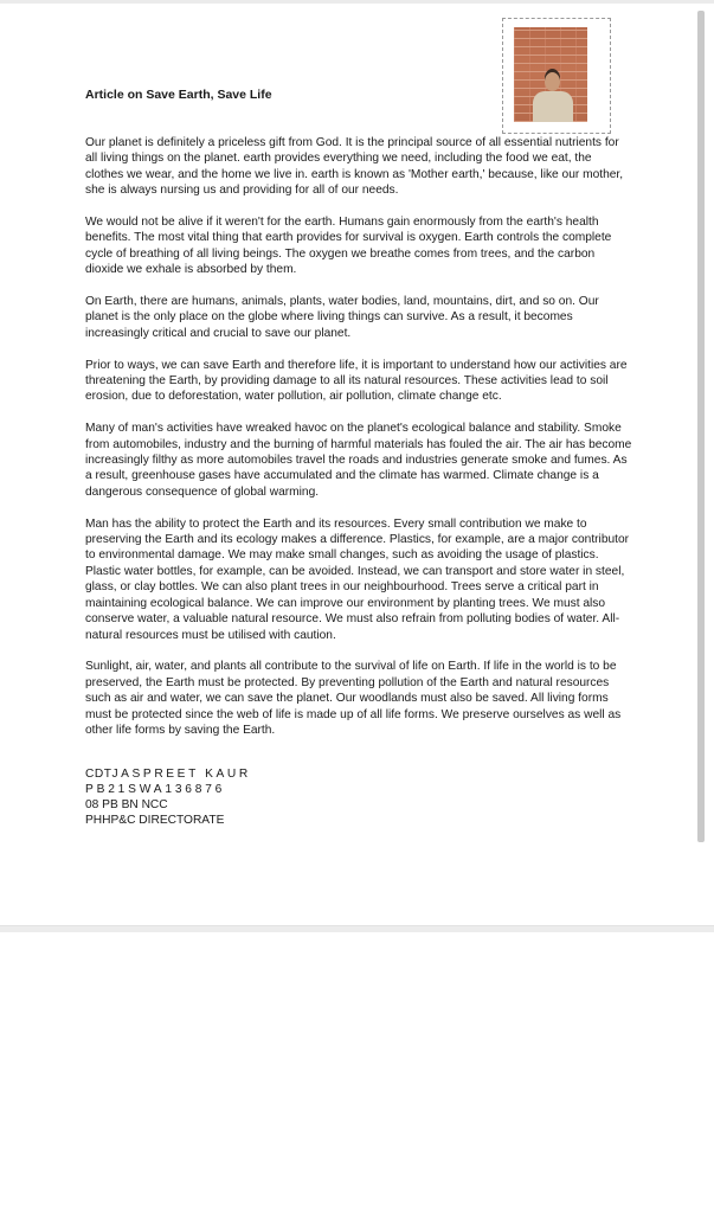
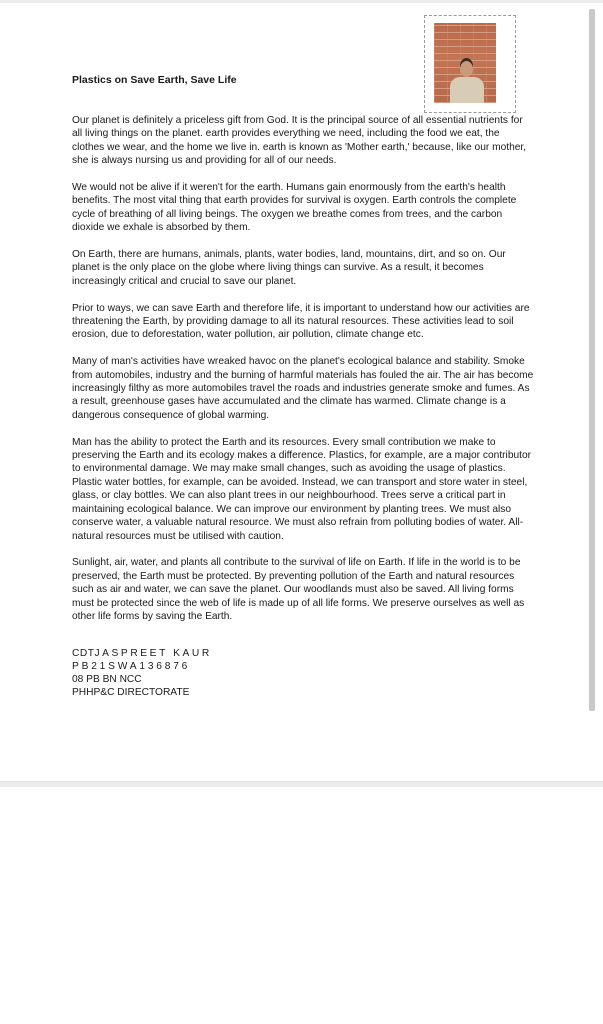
- Article on Save Earth, Save Life
+ Plastics on Save Earth, Save Life
  Our planet is definitely a priceless gift from God. It is the principal source of all essential nutrients for all living things on the planet. earth provides everything we need, including the food we eat, the clothes we wear, and the home we live in. earth is known as 'Mother earth,' because, like our mother, she is always nursing us and providing for all of our needs.
  We would not be alive if it weren't for the earth. Humans gain enormously from the earth's health benefits. The most vital thing that earth provides for survival is oxygen. Earth controls the complete cycle of breathing of all living beings. The oxygen we breathe comes from trees, and the carbon dioxide we exhale is absorbed by them.
  On Earth, there are humans, animals, plants, water bodies, land, mountains, dirt, and so on. Our planet is the only place on the globe where living things can survive. As a result, it becomes increasingly critical and crucial to save our planet.
  Prior to ways, we can save Earth and therefore life, it is important to understand how our activities are threatening the Earth, by providing damage to all its natural resources. These activities lead to soil erosion, due to deforestation, water pollution, air pollution, climate change etc.
  Many of man's activities have wreaked havoc on the planet's ecological balance and stability. Smoke from automobiles, industry and the burning of harmful materials has fouled the air. The air has become increasingly filthy as more automobiles travel the roads and industries generate smoke and fumes. As a result, greenhouse gases have accumulated and the climate has warmed. Climate change is a dangerous consequence of global warming.
  Man has the ability to protect the Earth and its resources. Every small contribution we make to preserving the Earth and its ecology makes a difference. Plastics, for example, are a major contributor to environmental damage. We may make small changes, such as avoiding the usage of plastics. Plastic water bottles, for example, can be avoided. Instead, we can transport and store water in steel, glass, or clay bottles. We can also plant trees in our neighbourhood. Trees serve a critical part in maintaining ecological balance. We can improve our environment by planting trees. We must also conserve water, a valuable natural resource. We must also refrain from polluting bodies of water. All-natural resources must be utilised with caution.
  Sunlight, air, water, and plants all contribute to the survival of life on Earth. If life in the world is to be preserved, the Earth must be protected. By preventing pollution of the Earth and natural resources such as air and water, we can save the planet. Our woodlands must also be saved. All living forms must be protected since the web of life is made up of all life forms. We preserve ourselves as well as other life forms by saving the Earth.
  CDTJASPREET KAUR
  PB21SWA136876
  08 PB BN NCC
  PHHP&C DIRECTORATE
